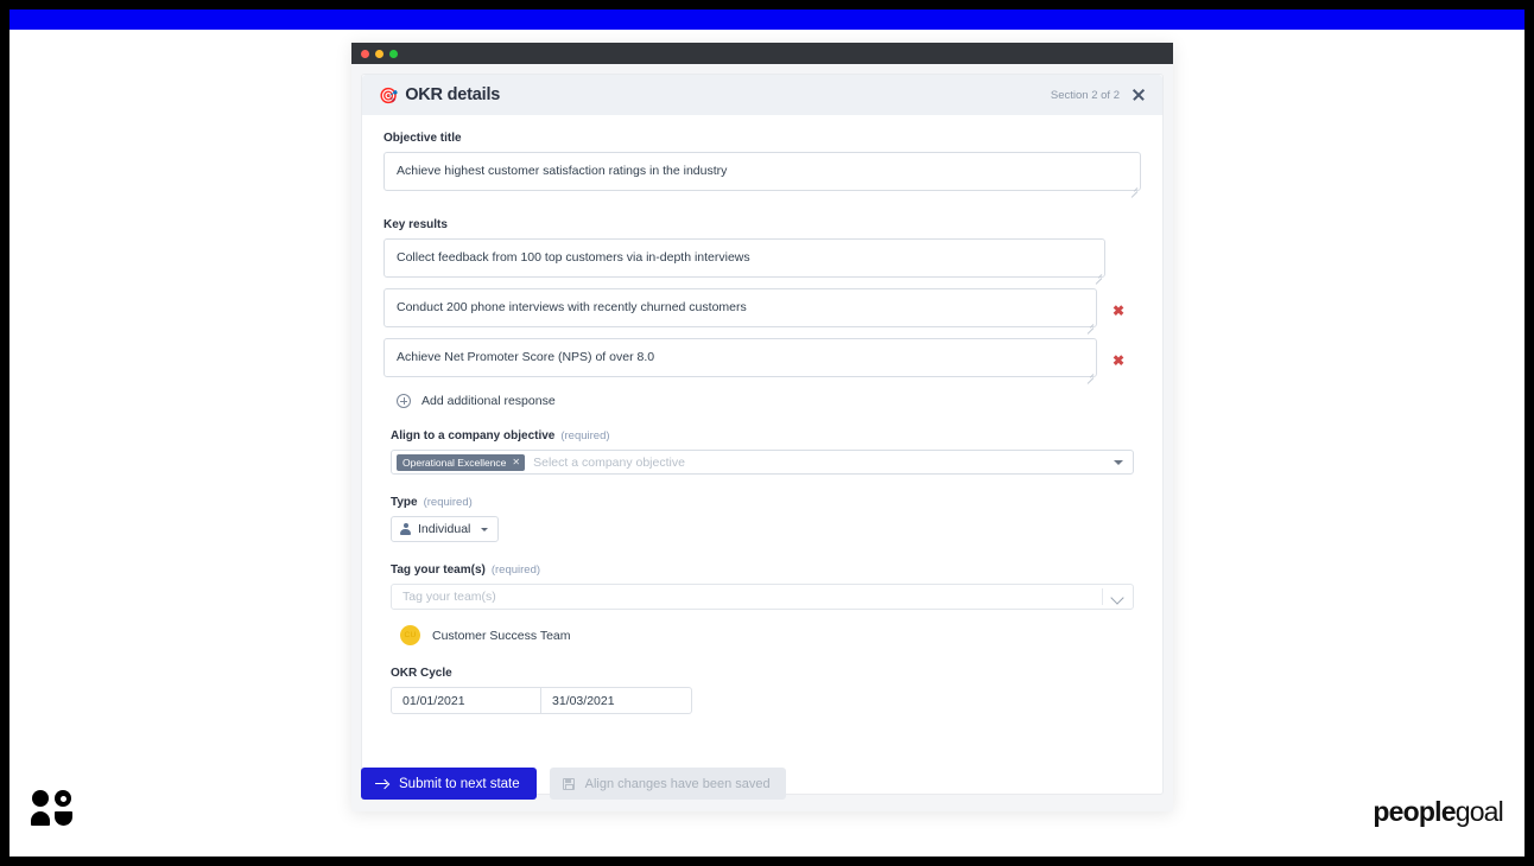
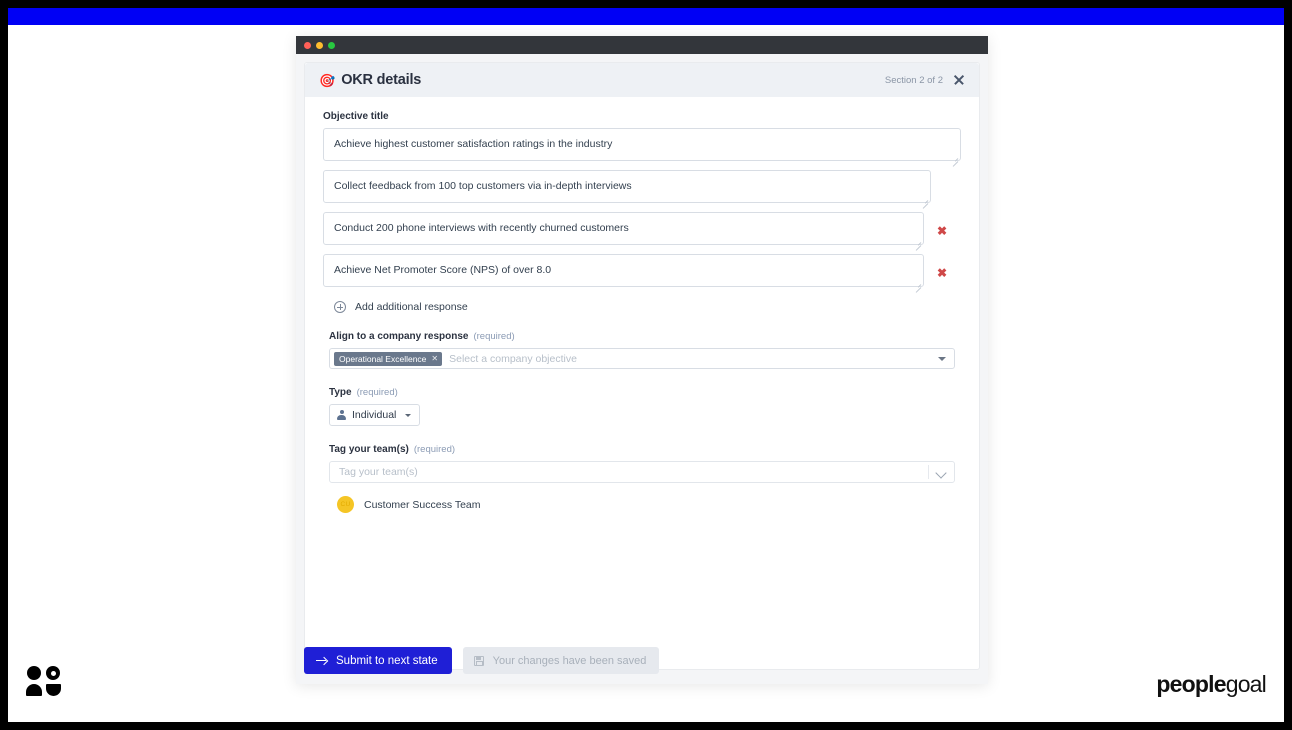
  🎯
  OKR details
  Section 2 of 2
  Objective title
  Achieve highest customer satisfaction ratings in the industry
- Key results
  Collect feedback from 100 top customers via in-depth interviews
  Conduct 200 phone interviews with recently churned customers
  ✖
  Achieve Net Promoter Score (NPS) of over 8.0
  ✖
  Add additional response
- Align to a company objective
+ Align to a company response
  (required)
  Operational Excellence
  ✕
  Select a company objective
  Type
  (required)
  Individual
  Tag your team(s)
  (required)
  Tag your team(s)
  Customer Success Team
- OKR Cycle
- 01/01/2021
- 31/03/2021
  Submit to next state
- Align changes have been saved
+ Your changes have been saved
  peoplegoal
